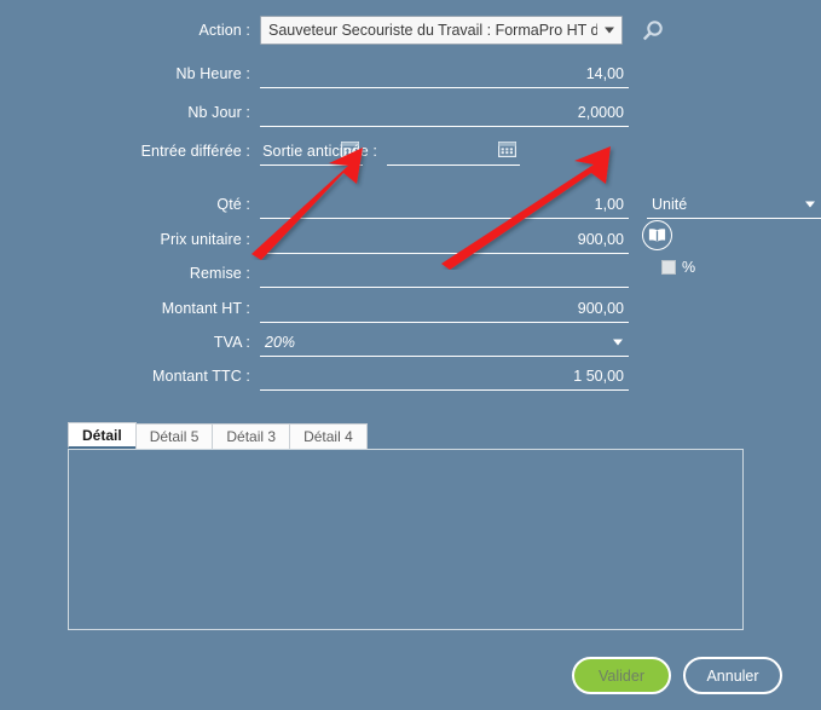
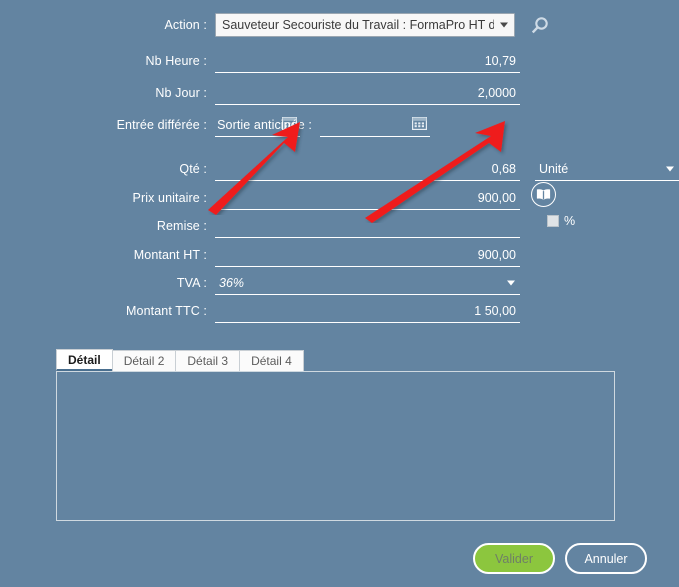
  Action :
  Sauveteur Secouriste du Travail : FormaPro HT d
  Nb Heure :
- 14,00
+ 10,79
  Nb Jour :
  2,0000
  Entrée différée :
  Sortie anticipe :
  Qté :
- 1,00
+ 0,68
  Unité
  Prix unitaire :
  900,00
  Remise :
  %
  Montant HT :
  900,00
  TVA :
- 20%
+ 36%
  Montant TTC :
  1 50,00
  Détail
- Détail 5
+ Détail 2
  Détail 3
  Détail 4
  Valider
  Annuler
